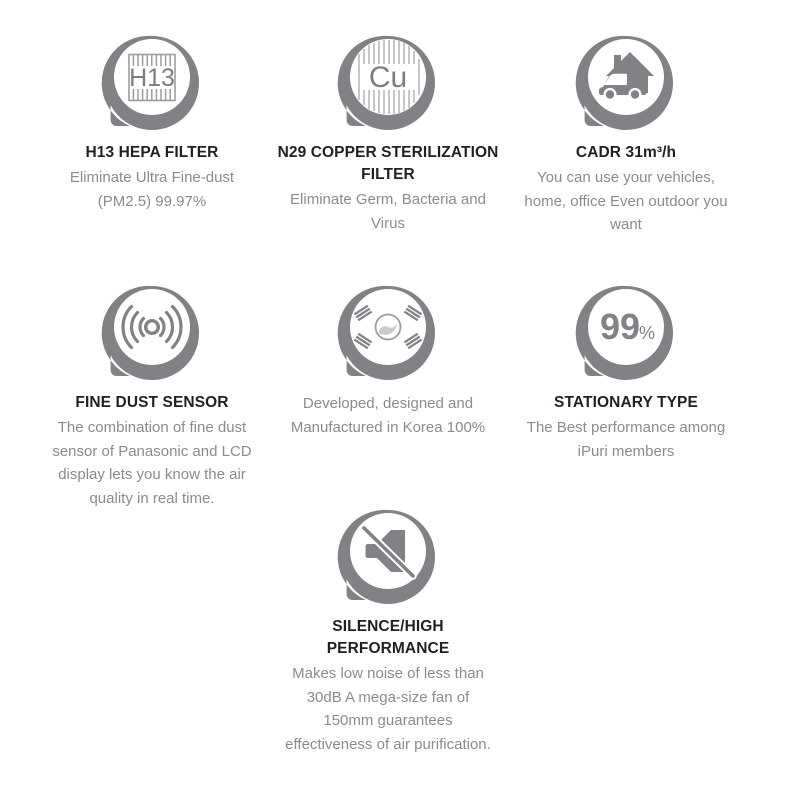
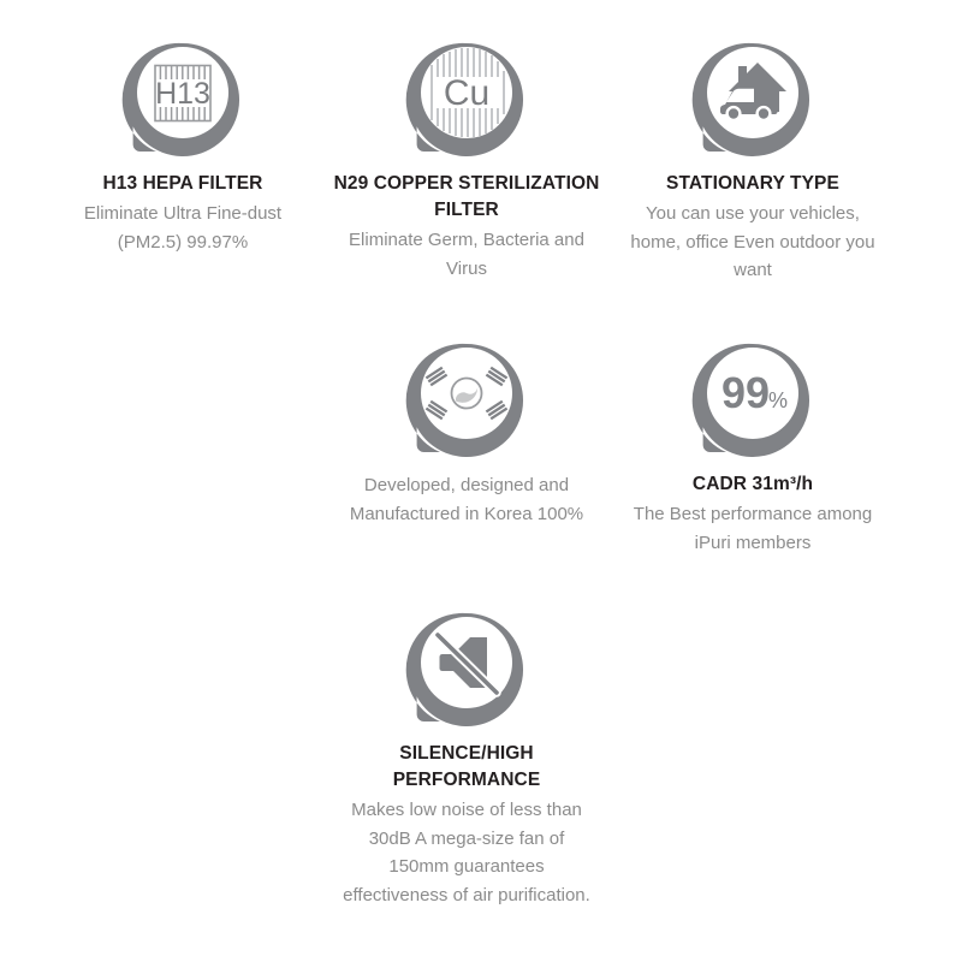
  H13
  H13 HEPA FILTER
  Eliminate Ultra Fine-dust (PM2.5) 99.97%
  Cu
  N29 COPPER STERILIZATION FILTER
  Eliminate Germ, Bacteria and Virus
- CADR 31m³/h
+ STATIONARY TYPE
  You can use your vehicles, home, office Even outdoor you want
- FINE DUST SENSOR
- The combination of fine dust sensor of Panasonic and LCD display lets you know the air quality in real time.
  Developed, designed and Manufactured in Korea 100%
  99
  %
- STATIONARY TYPE
+ CADR 31m³/h
  The Best performance among iPuri members
  SILENCE/HIGH PERFORMANCE
  Makes low noise of less than 30dB A mega-size fan of 150mm guarantees effectiveness of air purification.
